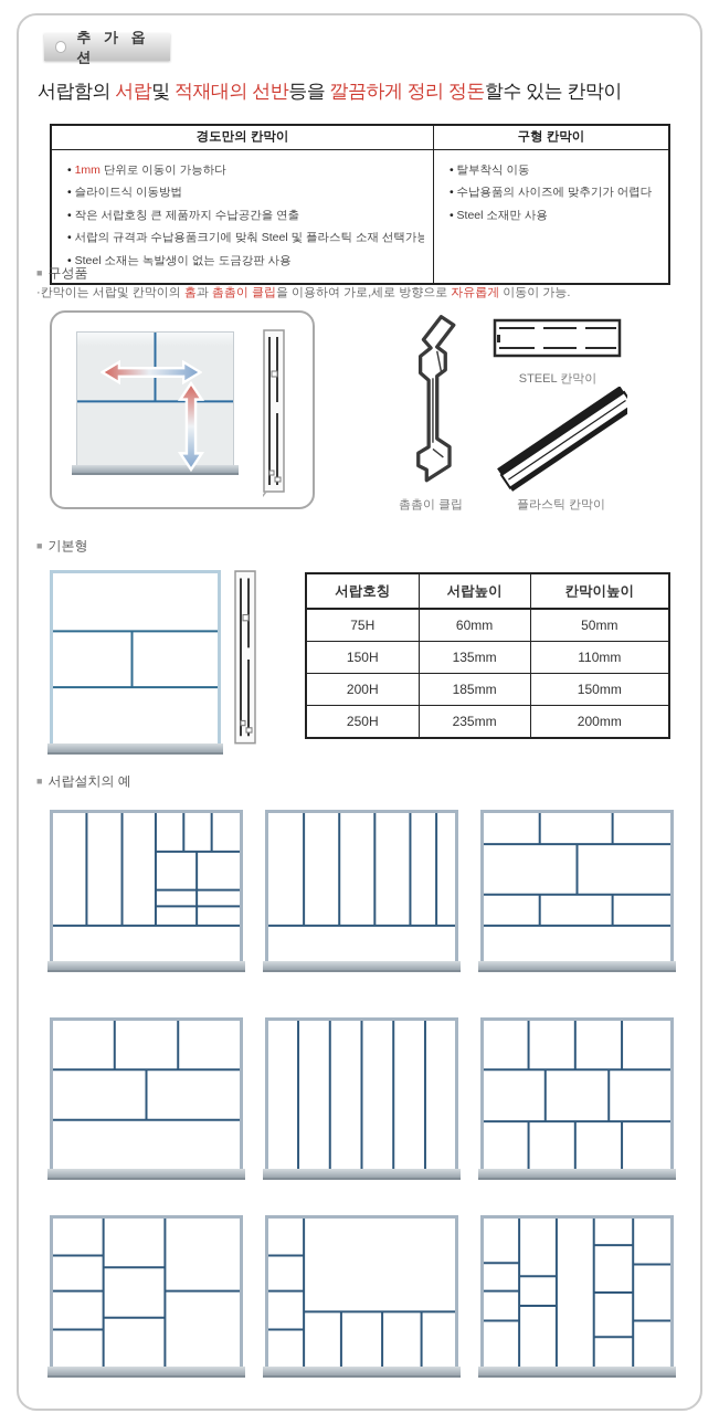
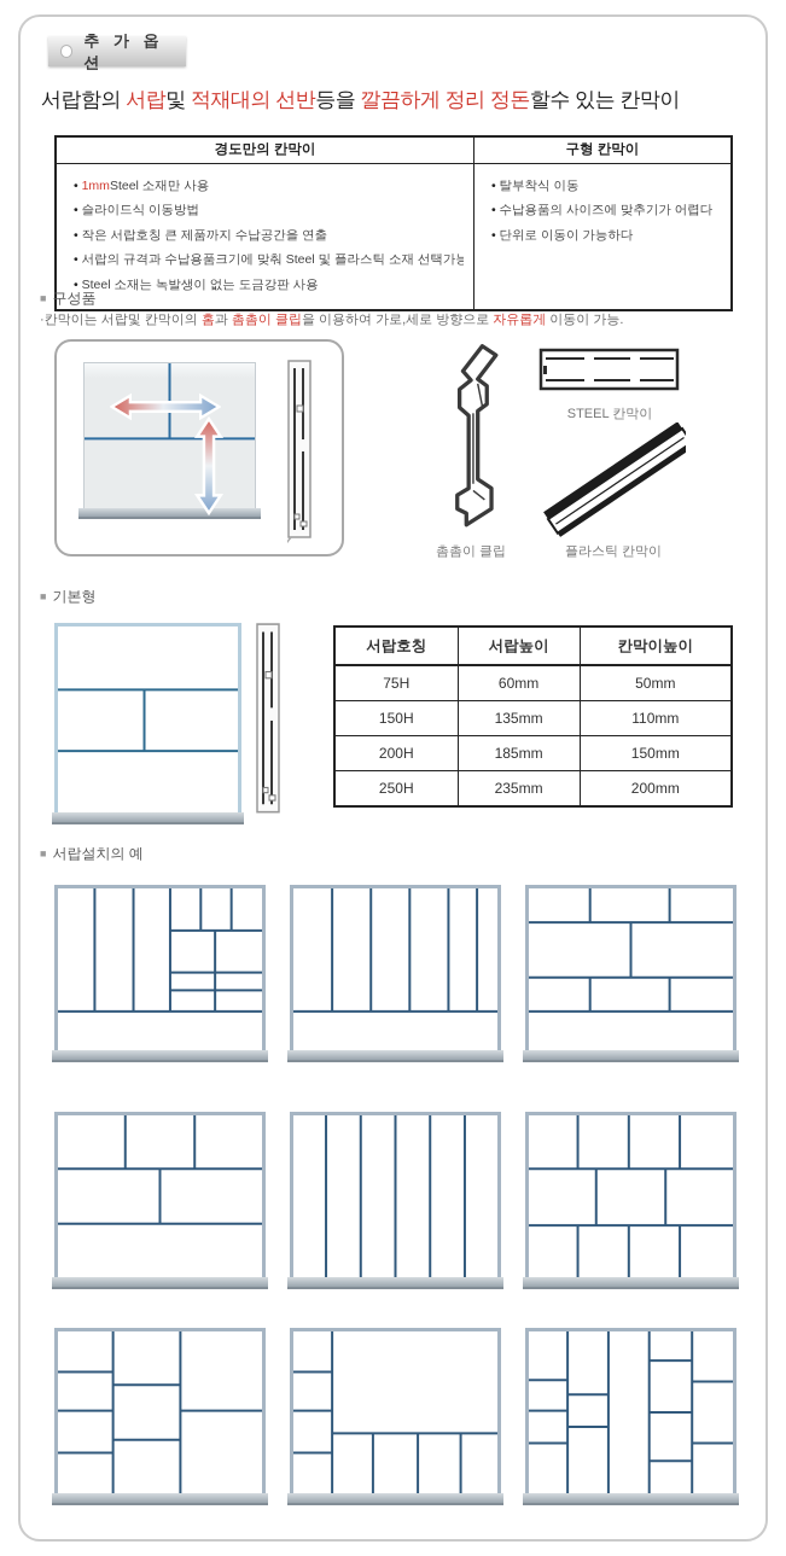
  추 가 옵 션
  서랍함의 서랍및 적재대의 선반등을 깔끔하게 정리 정돈할수 있는 칸막이
  경도만의 칸막이
  구형 칸막이
- 1mm 단위로 이동이 가능하다
+ 1mmSteel 소재만 사용
  슬라이드식 이동방법
  작은 서랍호칭 큰 제품까지 수납공간을 연출
  서랍의 규격과 수납용품크기에 맞춰 Steel 및 플라스틱 소재 선택가능
  Steel 소재는 녹발생이 없는 도금강판 사용
  탈부착식 이동
  수납용품의 사이즈에 맞추기가 어렵다
- Steel 소재만 사용
+ 단위로 이동이 가능하다
  ■ 구성품
  ·칸막이는 서랍및 칸막이의 홈과 촘촘이 클립을 이용하여 가로,세로 방향으로 자유롭게 이동이 가능.
  촘촘이 클립
  STEEL 칸막이
  플라스틱 칸막이
  ■ 기본형
  서랍호칭	서랍높이	칸막이높이
  75H	60mm	50mm
  150H	135mm	110mm
  200H	185mm	150mm
  250H	235mm	200mm
  ■ 서랍설치의 예
